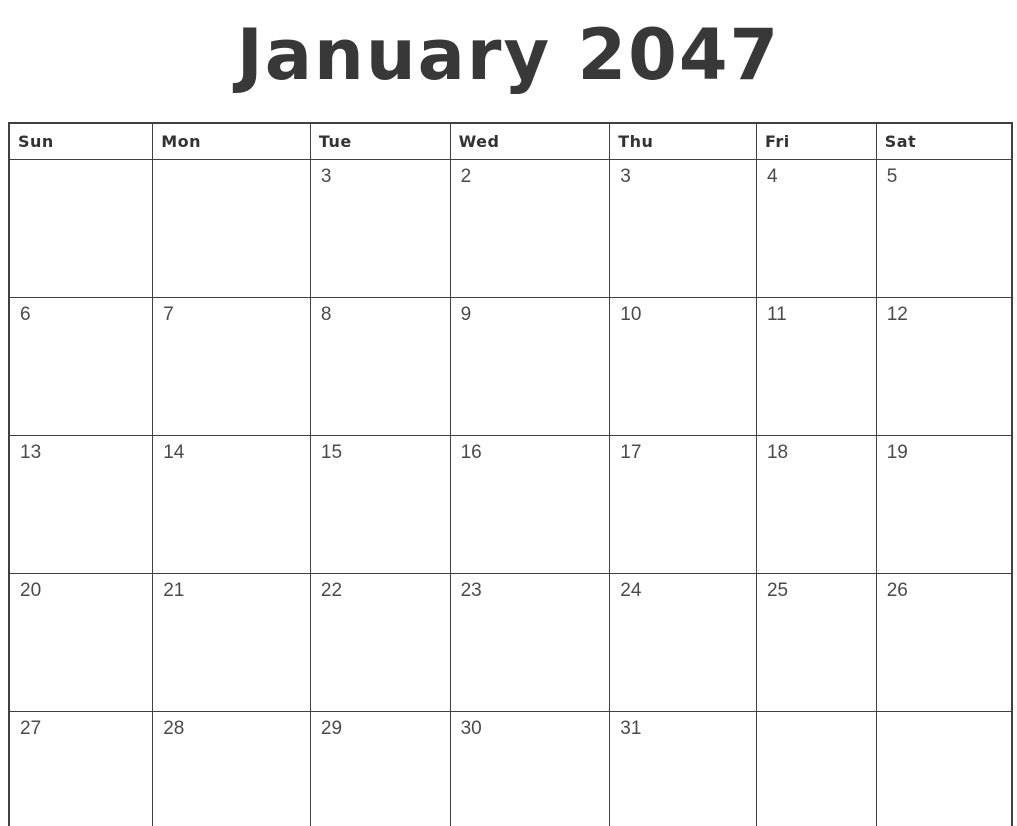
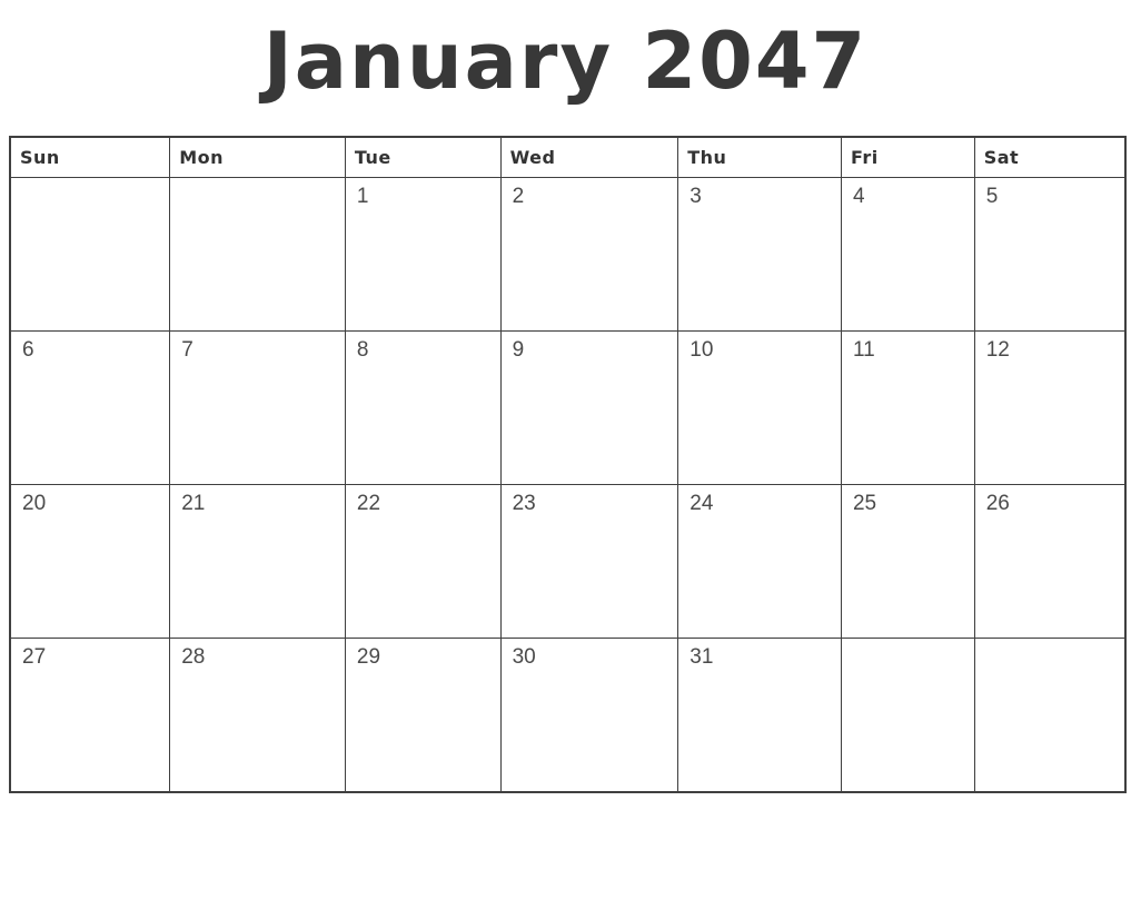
  January 2047
  Sun	Mon	Tue	Wed	Thu	Fri	Sat
- 		3	2	3	4	5
+ 		1	2	3	4	5
  6	7	8	9	10	11	12
- 13	14	15	16	17	18	19
  20	21	22	23	24	25	26
  27	28	29	30	31
